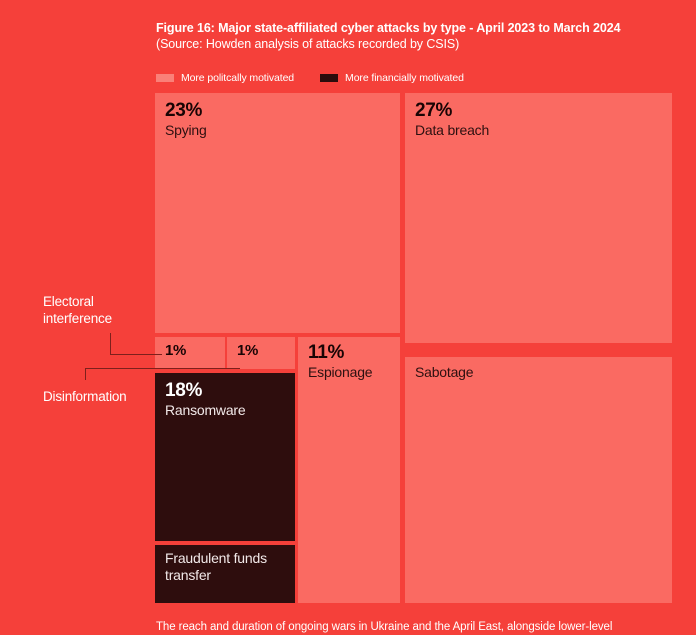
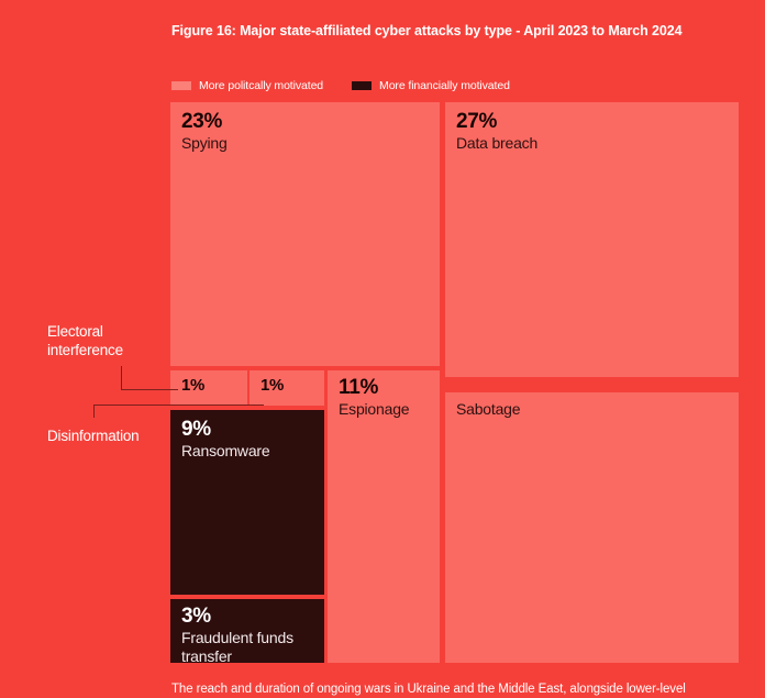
  Figure 16: Major state-affiliated cyber attacks by type - April 2023 to March 2024
- (Source: Howden analysis of attacks recorded by CSIS)
  More politcally motivated
  More financially motivated
  23%
  Spying
  1%
  1%
  11%
  Espionage
- 18%
+ 9%
  Ransomware
+ 3%
  Fraudulent funds transfer
  27%
  Data breach
  Sabotage
  Electoral
  interference
  Disinformation
- The reach and duration of ongoing wars in Ukraine and the April East, alongside lower-level
+ The reach and duration of ongoing wars in Ukraine and the Middle East, alongside lower-level
